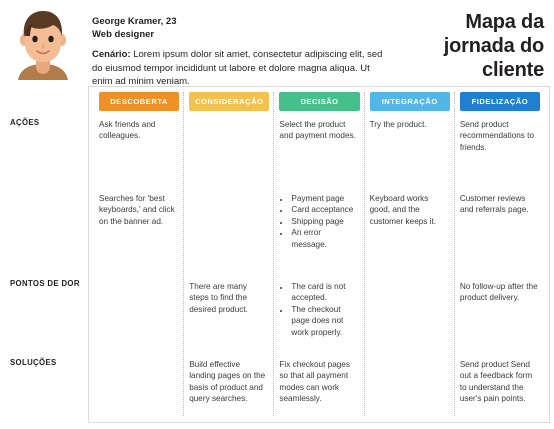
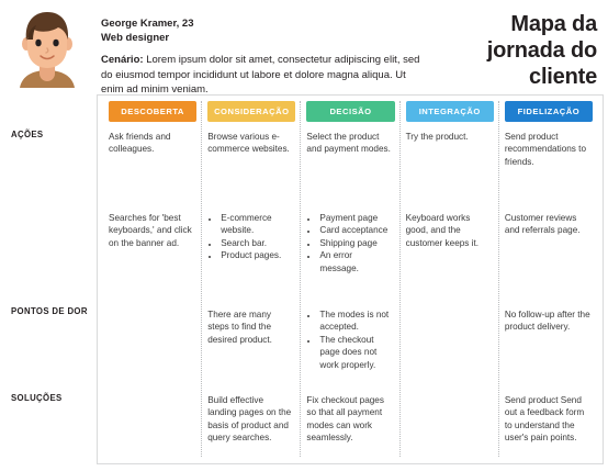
  George Kramer, 23
  Web designer
  Cenário: Lorem ipsum dolor sit amet, consectetur adipiscing elit, sed do eiusmod tempor incididunt ut labore et dolore magna aliqua. Ut enim ad minim veniam.
  Mapa da jornada do cliente
  AÇÕES
  PONTOS DE DOR
  SOLUÇÕES
  DESCOBERTA
  Ask friends and colleagues.
  Searches for 'best keyboards,' and click on the banner ad.
  CONSIDERAÇÃO
+ Browse various e-commerce websites.
+ E-commerce website.
+ Search bar.
+ Product pages.
  There are many steps to find the desired product.
  Build effective landing pages on the basis of product and query searches.
  DECISÃO
  Select the product and payment modes.
  Payment page
  Card acceptance
  Shipping page
  An error message.
- The card is not accepted.
+ The modes is not accepted.
  The checkout page does not work properly.
  Fix checkout pages so that all payment modes can work seamlessly.
  INTEGRAÇÃO
  Try the product.
  Keyboard works good, and the customer keeps it.
  FIDELIZAÇÃO
  Send product recommendations to friends.
  Customer reviews and referrals page.
  No follow-up after the product delivery.
  Send product Send out a feedback form to understand the user's pain points.
